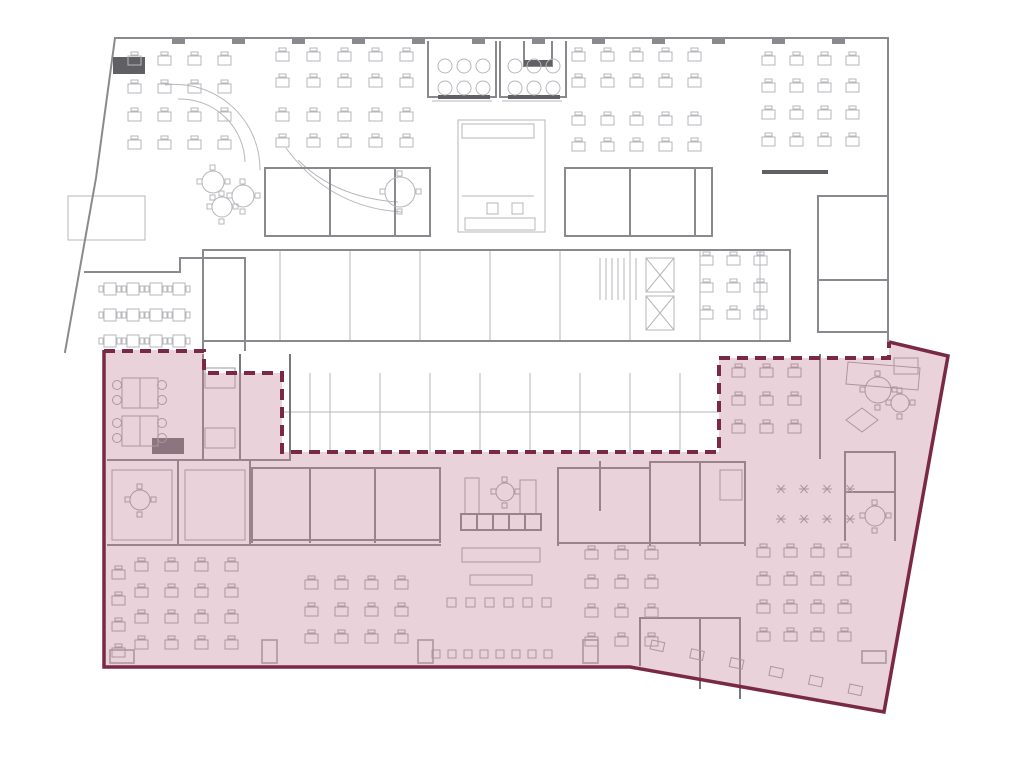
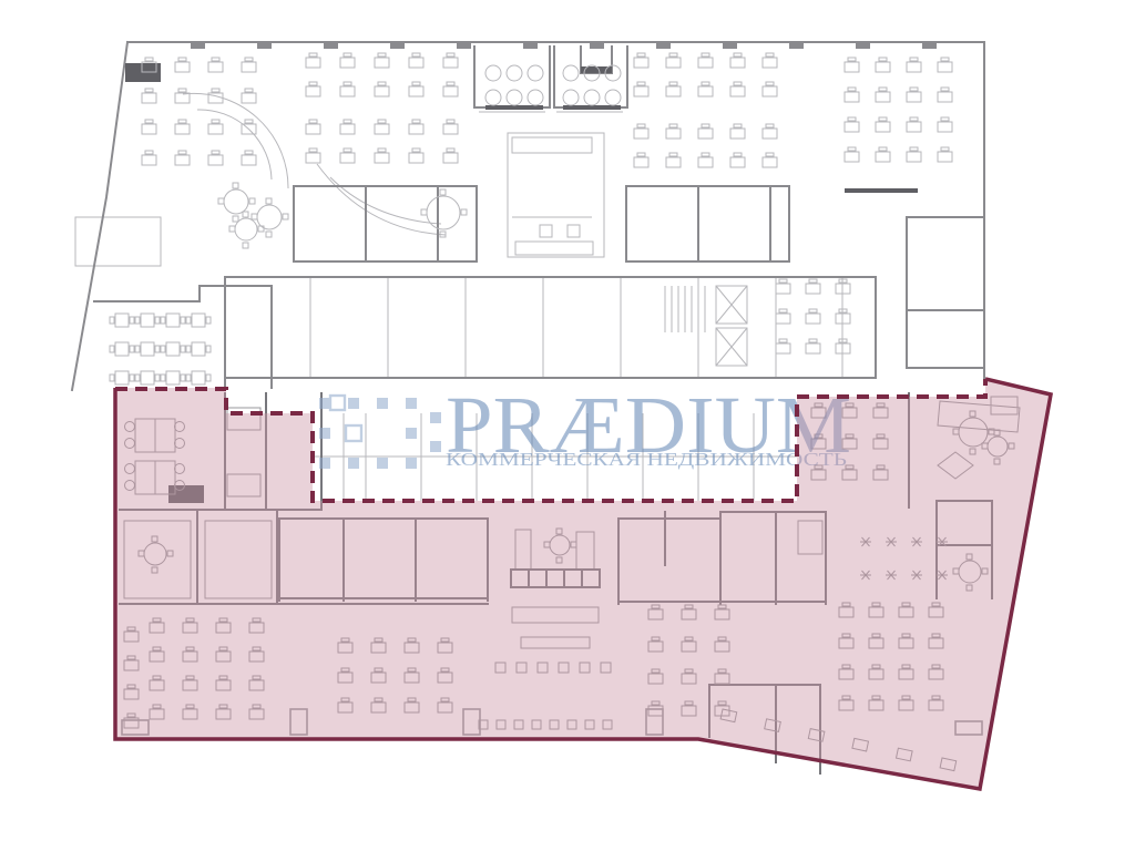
+ PRÆDIUM
+ КОММЕРЧЕСКАЯ НЕДВИЖИМОСТЬ
